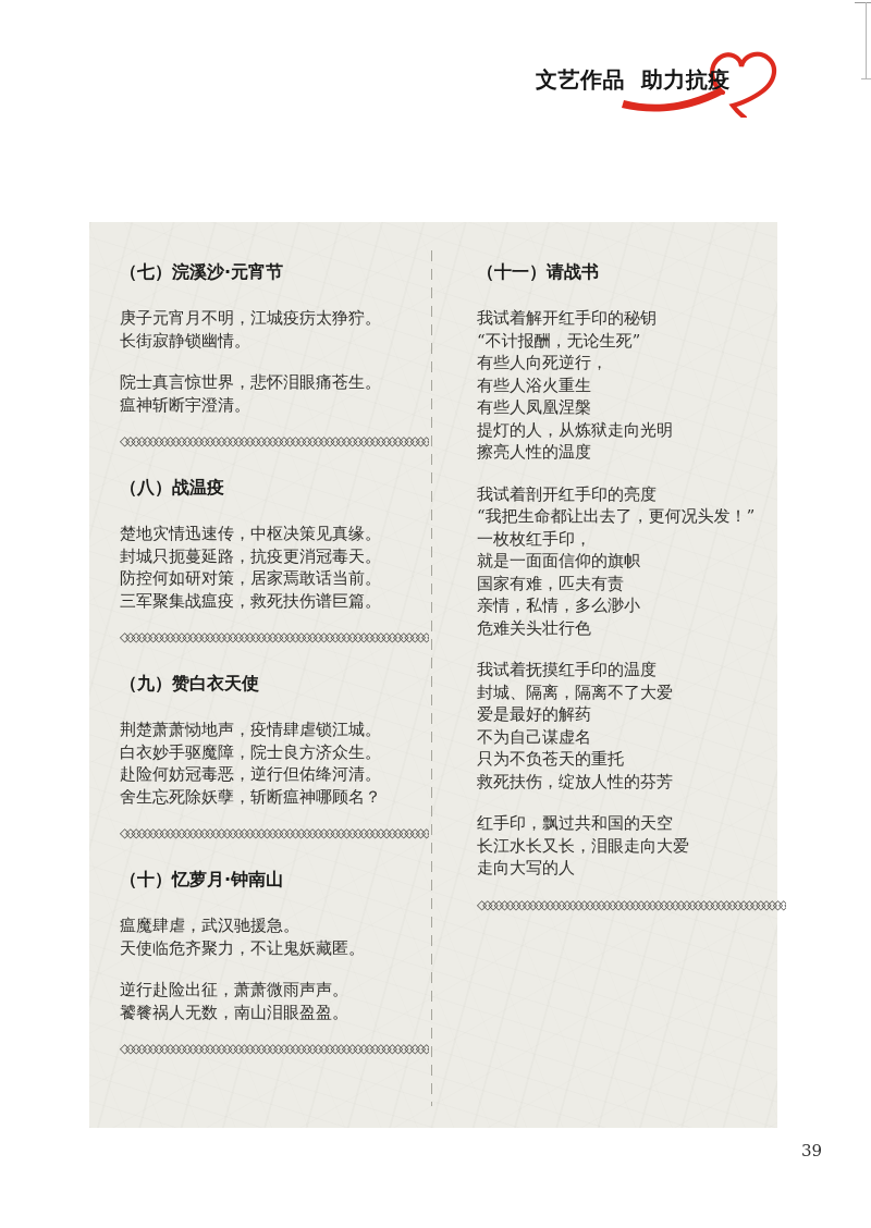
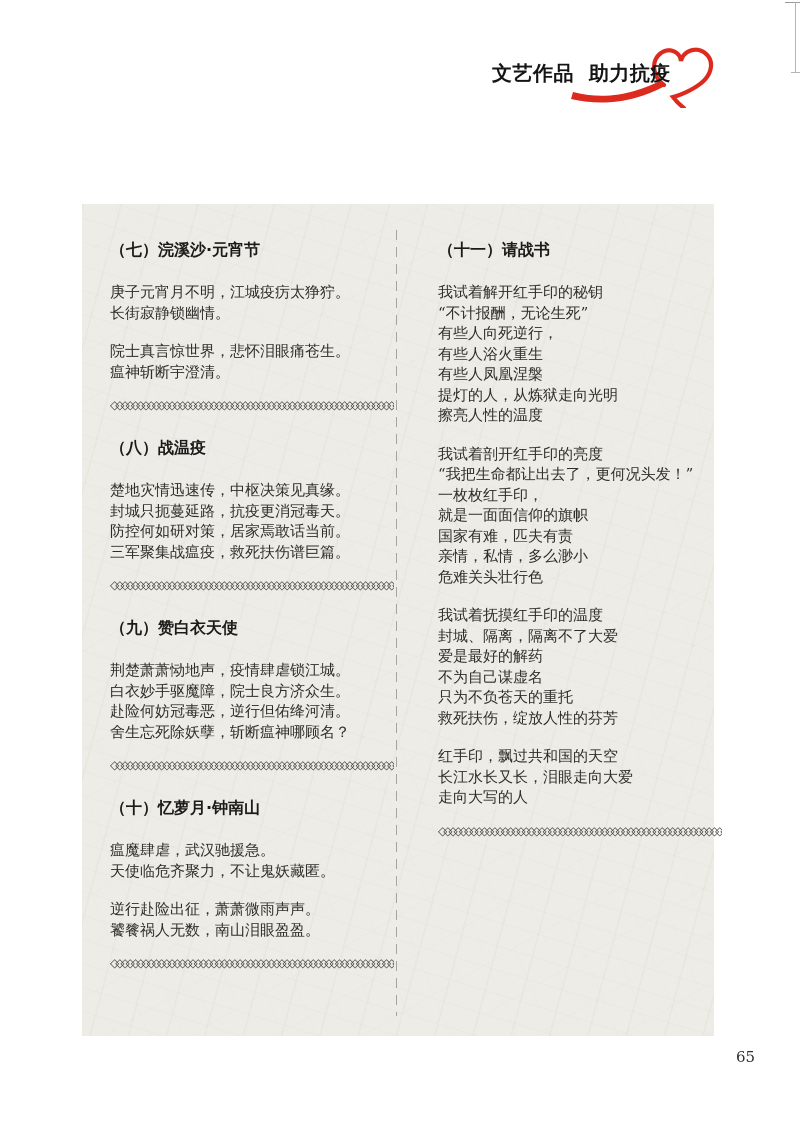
  文艺作品 助力抗疫
  （七）浣溪沙·元宵节
  庚子元宵月不明，江城疫疠太狰狞。
  长街寂静锁幽情。
  院士真言惊世界，悲怀泪眼痛苍生。
  瘟神斩断宇澄清。
  （八）战温疫
  楚地灾情迅速传，中枢决策见真缘。
  封城只扼蔓延路，抗疫更消冠毒天。
  防控何如研对策，居家焉敢话当前。
  三军聚集战瘟疫，救死扶伤谱巨篇。
  （九）赞白衣天使
  荆楚萧萧恸地声，疫情肆虐锁江城。
  白衣妙手驱魔障，院士良方济众生。
  赴险何妨冠毒恶，逆行但佑绛河清。
  舍生忘死除妖孽，斩断瘟神哪顾名？
  （十）忆萝月·钟南山
  瘟魔肆虐，武汉驰援急。
  天使临危齐聚力，不让鬼妖藏匿。
  逆行赴险出征，萧萧微雨声声。
  饕餮祸人无数，南山泪眼盈盈。
  （十一）请战书
  我试着解开红手印的秘钥
  “不计报酬，无论生死”
  有些人向死逆行，
  有些人浴火重生
  有些人凤凰涅槃
  提灯的人，从炼狱走向光明
  擦亮人性的温度
  我试着剖开红手印的亮度
  “我把生命都让出去了，更何况头发！”
  一枚枚红手印，
  就是一面面信仰的旗帜
  国家有难，匹夫有责
  亲情，私情，多么渺小
  危难关头壮行色
  我试着抚摸红手印的温度
  封城、隔离，隔离不了大爱
  爱是最好的解药
  不为自己谋虚名
  只为不负苍天的重托
  救死扶伤，绽放人性的芬芳
  红手印，飘过共和国的天空
  长江水长又长，泪眼走向大爱
  走向大写的人
- 39
+ 65
